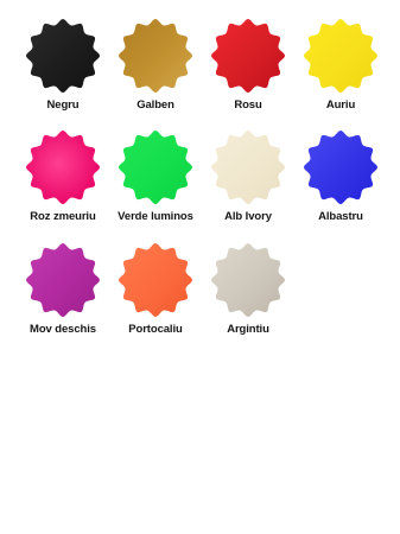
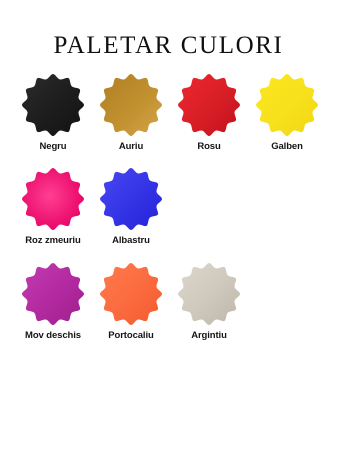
+ PALETAR CULORI
  Negru
- Galben
+ Auriu
  Rosu
- Auriu
+ Galben
  Roz zmeuriu
- Verde luminos
- Alb Ivory
  Albastru
  Mov deschis
  Portocaliu
  Argintiu
